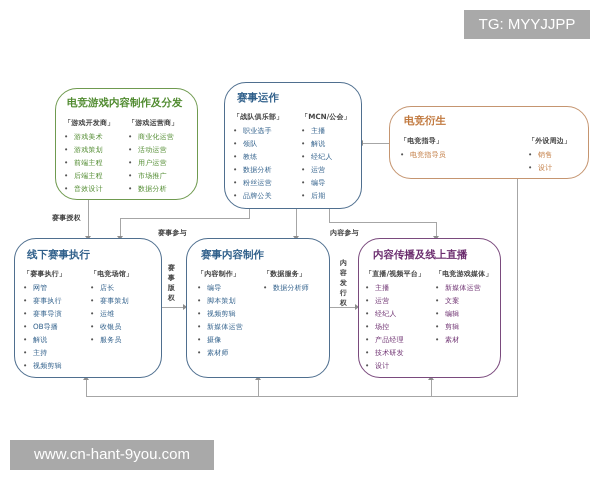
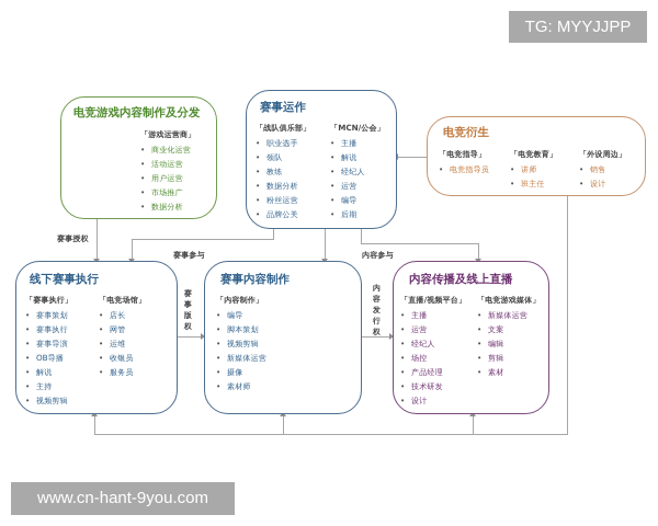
  TG: MYYJJPP
  www.cn-hant-9you.com
  赛事授权
  赛事参与
  内容参与
  赛事版权
  内容发行权
  电竞游戏内容制作及分发
- 「游戏开发商」
- 游戏美术
- 游戏策划
- 前端主程
- 后端主程
- 音效设计
  「游戏运营商」
  商业化运营
  活动运营
  用户运营
  市场推广
  数据分析
  赛事运作
  「战队俱乐部」
  职业选手
  领队
  教练
  数据分析
  粉丝运营
  品牌公关
  「MCN/公会」
  主播
  解说
  经纪人
  运营
  编导
  后期
  电竞衍生
  「电竞指导」
  电竞指导员
+ 「电竞教育」
+ 讲师
+ 班主任
  「外设周边」
  销售
  设计
  线下赛事执行
  「赛事执行」
- 网管
+ 赛事策划
  赛事执行
  赛事导演
  OB导播
  解说
  主持
  视频剪辑
  「电竞场馆」
  店长
- 赛事策划
+ 网管
  运维
  收银员
  服务员
  赛事内容制作
  「内容制作」
  编导
  脚本策划
  视频剪辑
  新媒体运营
  摄像
  素材师
- 「数据服务」
- 数据分析师
  内容传播及线上直播
  「直播/视频平台」
  主播
  运营
  经纪人
  场控
  产品经理
  技术研发
  设计
  「电竞游戏媒体」
  新媒体运营
  文案
  编辑
  剪辑
  素材
